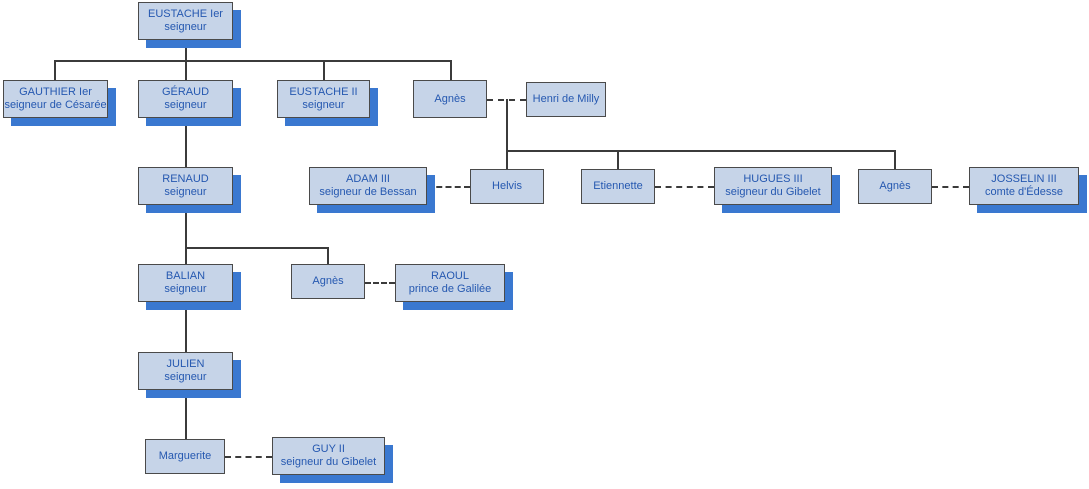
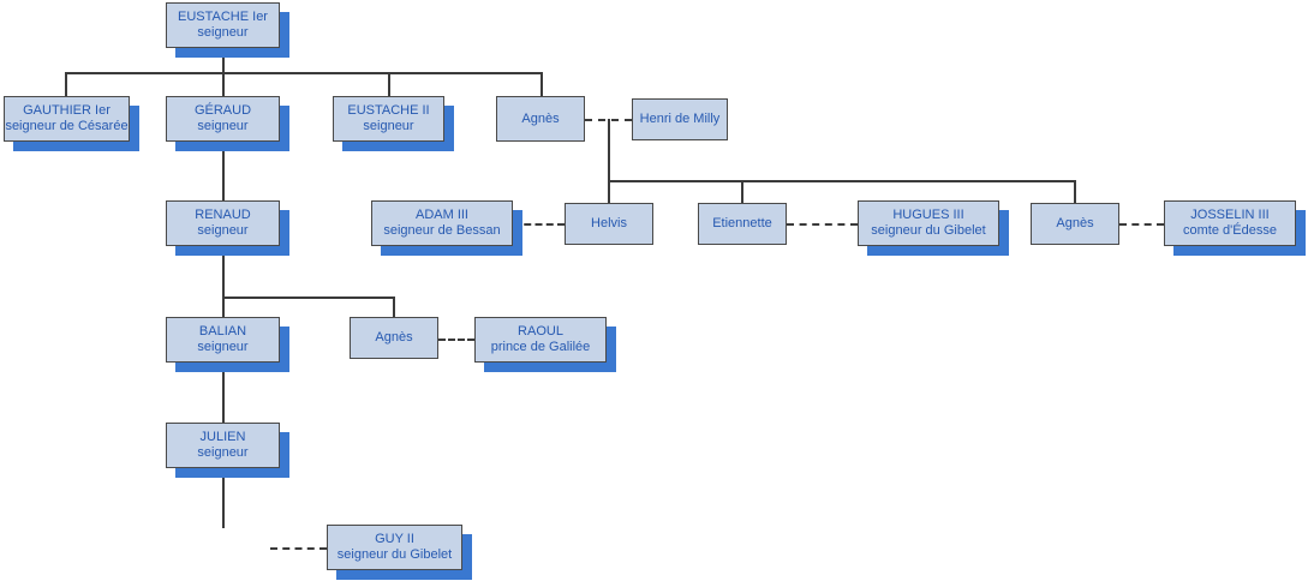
  EUSTACHE Ier
  seigneur
  GAUTHIER Ier
  seigneur de Césarée
  GÉRAUD
  seigneur
  EUSTACHE II
  seigneur
  Agnès
  Henri de Milly
  RENAUD
  seigneur
  ADAM III
  seigneur de Bessan
  Helvis
  Etiennette
  HUGUES III
  seigneur du Gibelet
  Agnès
  JOSSELIN III
  comte d'Édesse
  BALIAN
  seigneur
  Agnès
  RAOUL
  prince de Galilée
  JULIEN
  seigneur
- Marguerite
  GUY II
  seigneur du Gibelet
